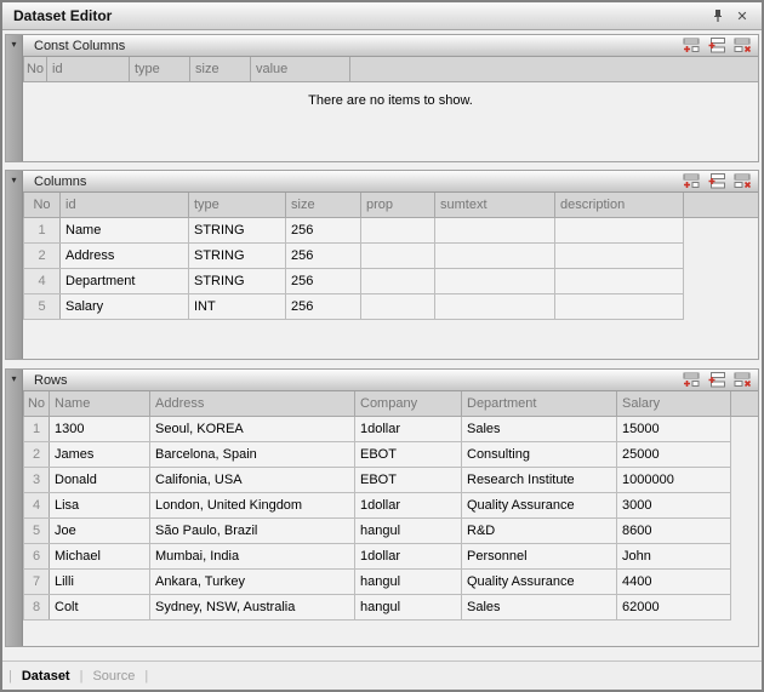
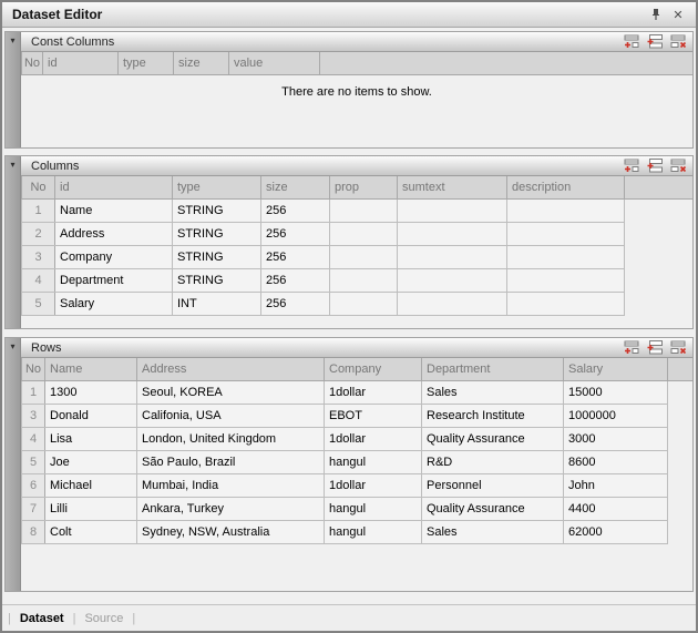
  Dataset Editor
  ✕
  ▾
  Const Columns
  No	id	type	size	value
  There are no items to show.
  ▾
  Columns
  No	id	type	size	prop	sumtext	description
  1	Name	STRING	256
  2	Address	STRING	256
+ 3	Company	STRING	256
  4	Department	STRING	256
  5	Salary	INT	256
  ▾
  Rows
  No	Name	Address	Company	Department	Salary
  1	1300	Seoul, KOREA	1dollar	Sales	15000
- 2	James	Barcelona, Spain	EBOT	Consulting	25000
  3	Donald	Califonia, USA	EBOT	Research Institute	1000000
  4	Lisa	London, United Kingdom	1dollar	Quality Assurance	3000
  5	Joe	São Paulo, Brazil	hangul	R&D	8600
  6	Michael	Mumbai, India	1dollar	Personnel	John
  7	Lilli	Ankara, Turkey	hangul	Quality Assurance	4400
  8	Colt	Sydney, NSW, Australia	hangul	Sales	62000
  |
  Dataset
  |
  Source
  |
